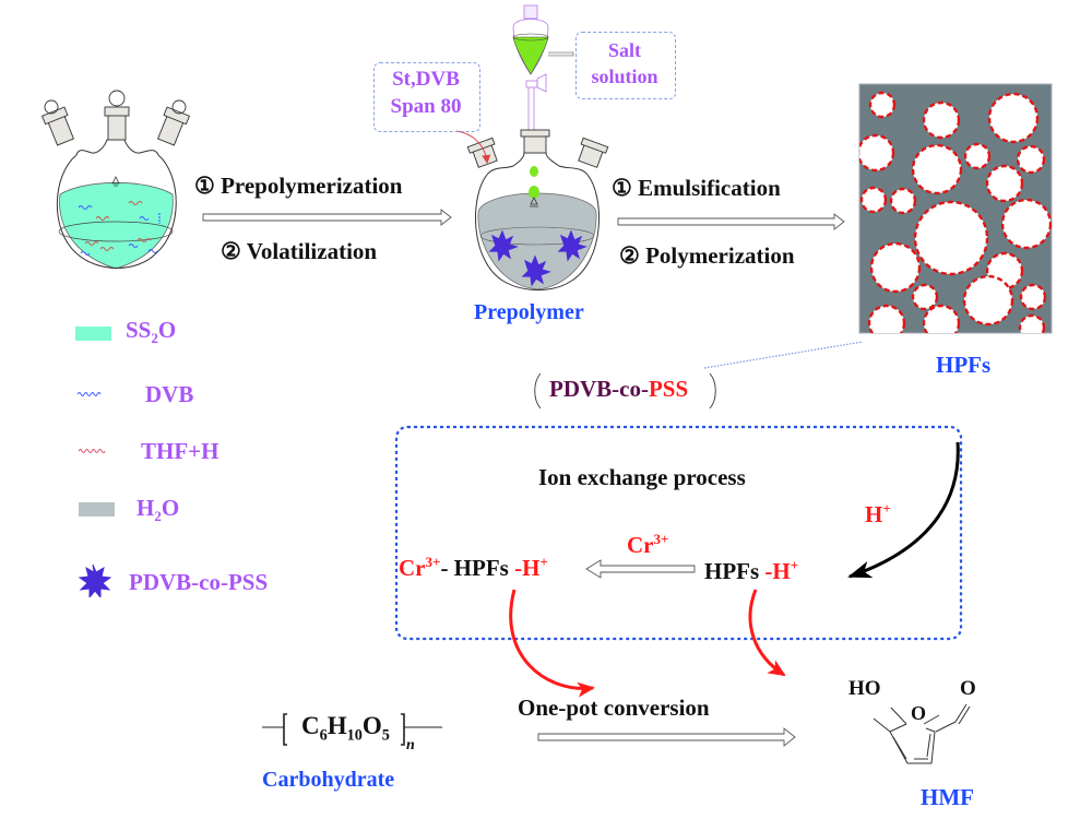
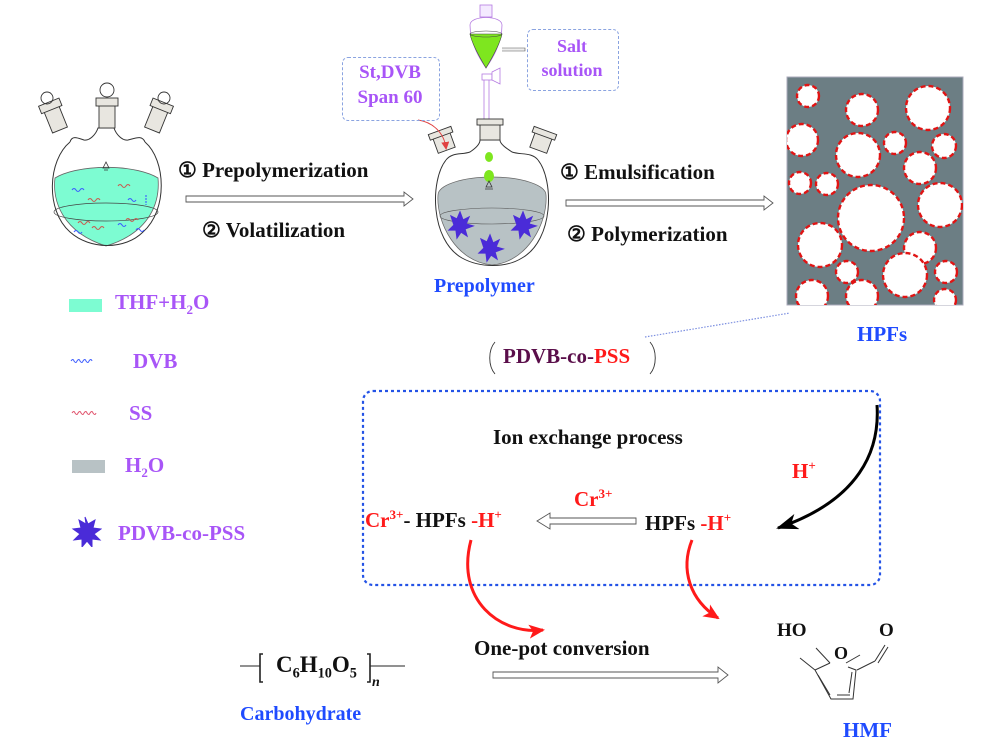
  ① Prepolymerization
  ② Volatilization
  St,DVB
- Span 80
+ Span 60
  Salt
  solution
  Prepolymer
  ① Emulsification
  ② Polymerization
  HPFs
  PDVB-co-PSS
- SS2O
+ THF+H2O
  DVB
- THF+H
+ SS
  H2O
  PDVB-co-PSS
  Ion exchange process
  H+
  Cr3+
  Cr3+- HPFs -H+
  HPFs -H+
  One-pot conversion
  C6H10O5
  n
  Carbohydrate
  HO
  O
  O
  HMF
